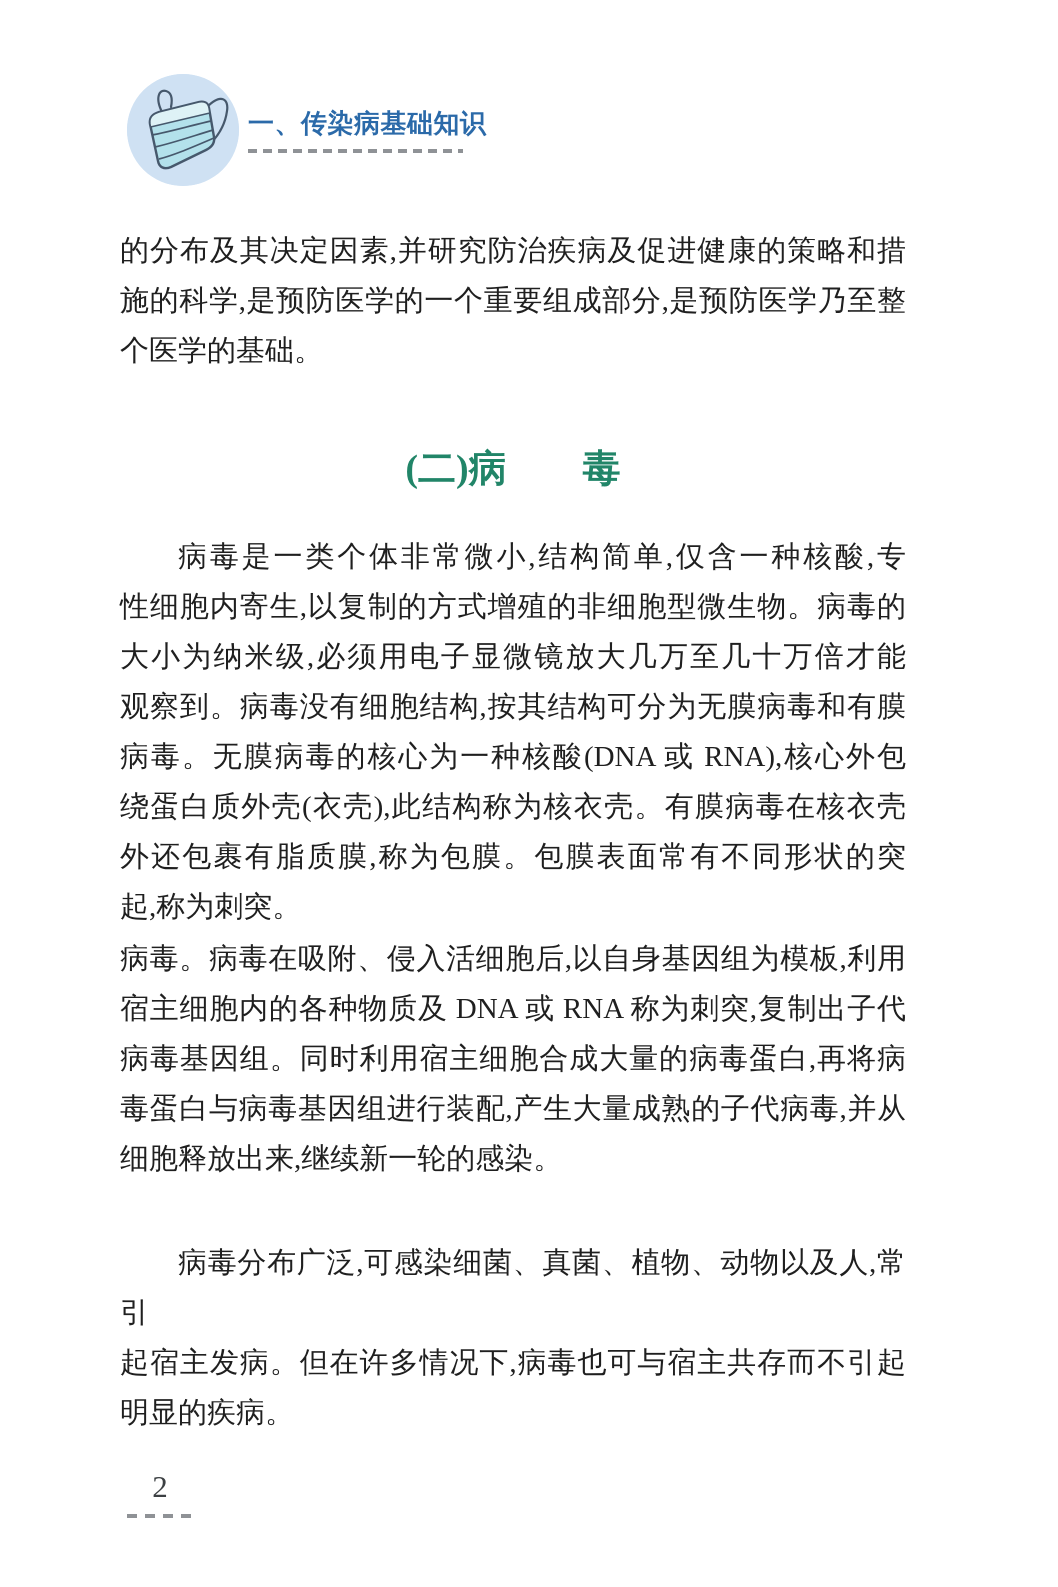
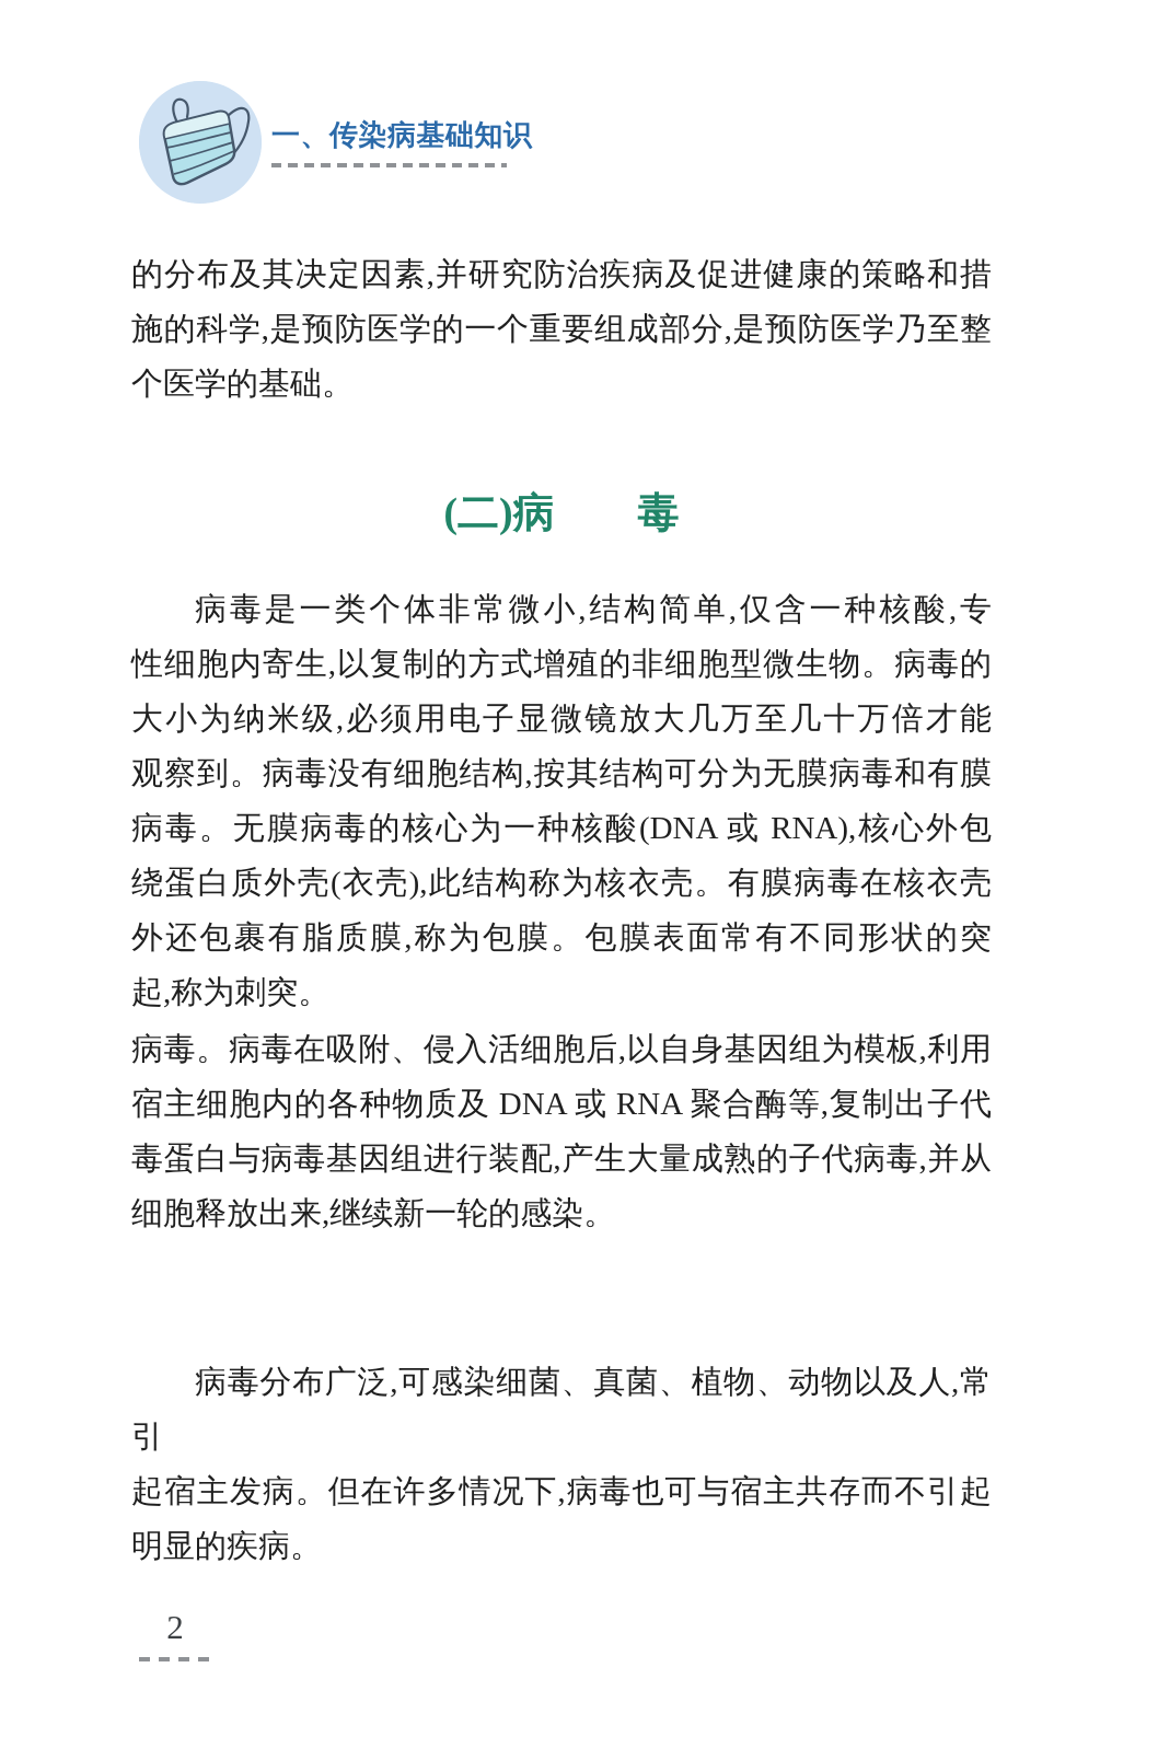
  一、传染病基础知识
  的分布及其决定因素,并研究防治疾病及促进健康的策略和措
  施的科学,是预防医学的一个重要组成部分,是预防医学乃至整
  个医学的基础。
  (二)病 毒
  病毒是一类个体非常微小,结构简单,仅含一种核酸,专
  性细胞内寄生,以复制的方式增殖的非细胞型微生物。病毒的
  大小为纳米级,必须用电子显微镜放大几万至几十万倍才能
  观察到。病毒没有细胞结构,按其结构可分为无膜病毒和有膜
  病毒。无膜病毒的核心为一种核酸(DNA 或 RNA),核心外包
  绕蛋白质外壳(衣壳),此结构称为核衣壳。有膜病毒在核衣壳
  外还包裹有脂质膜,称为包膜。包膜表面常有不同形状的突
  起,称为刺突。
  病毒。病毒在吸附、侵入活细胞后,以自身基因组为模板,利用
- 宿主细胞内的各种物质及 DNA 或 RNA 称为刺突,复制出子代
+ 宿主细胞内的各种物质及 DNA 或 RNA 聚合酶等,复制出子代
- 病毒基因组。同时利用宿主细胞合成大量的病毒蛋白,再将病
  毒蛋白与病毒基因组进行装配,产生大量成熟的子代病毒,并从
  细胞释放出来,继续新一轮的感染。
  病毒分布广泛,可感染细菌、真菌、植物、动物以及人,常引
  起宿主发病。但在许多情况下,病毒也可与宿主共存而不引起
  明显的疾病。
  2
